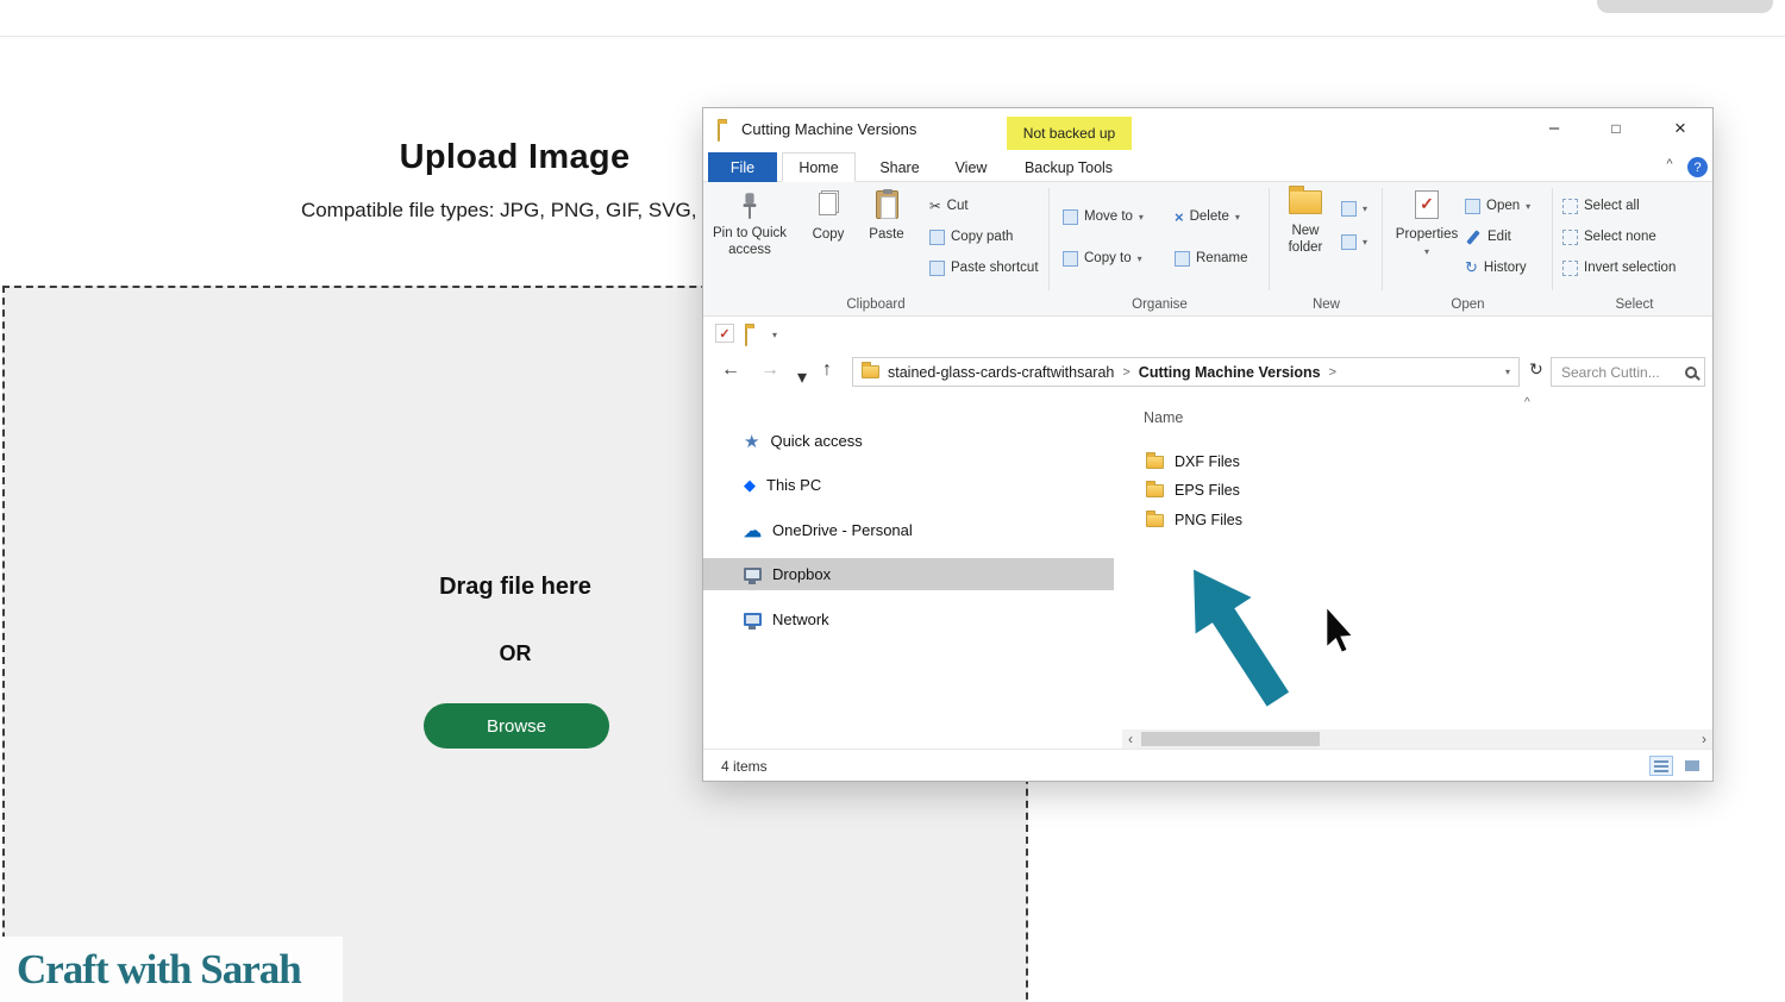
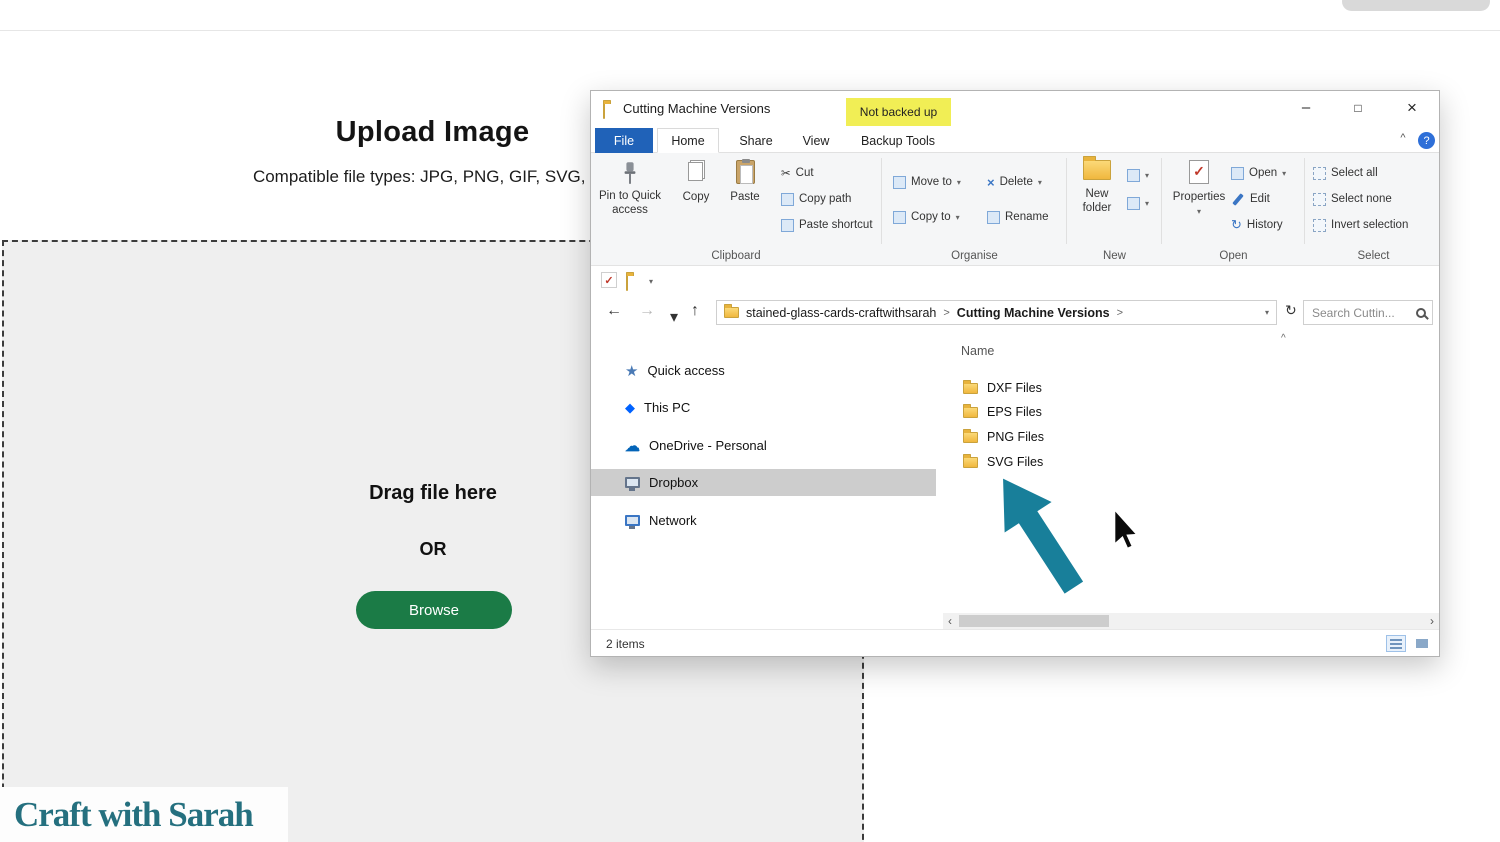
  Upload Image
  Compatible file types: JPG, PNG, GIF, SVG,
  Drag file here
  OR
  Browse
  Craft with Sarah
  Cutting Machine Versions
  Not backed up
  –
  □
  ×
  File
  Home
  Share
  View
  Backup Tools
  ^
  ?
  Pin to Quick
  access
  Copy
  Paste
  ✂
  Cut
  Copy path
  Paste shortcut
  Clipboard
  Move to
  ▾
  Copy to
  ▾
  ×
  Delete
  ▾
  Rename
  Organise
  New
  folder
  ▾
  ▾
  New
  ✓
  Properties
  ▾
  Open
  ▾
  Edit
  ↻
  History
  Open
  Select all
  Select none
  Invert selection
  Select
  ✓
  ▾
  ←
  →
  ▾
  ↑
  stained-glass-cards-craftwithsarah
  >
  Cutting Machine Versions
  >
  ▾
  ↻
  Search Cuttin...
  ★
  Quick access
  ◆
  This PC
  ☁
  OneDrive - Personal
  Dropbox
  Network
  Name
  ^
  DXF Files
  EPS Files
  PNG Files
+ SVG Files
  ‹
  ›
- 4 items
+ 2 items
